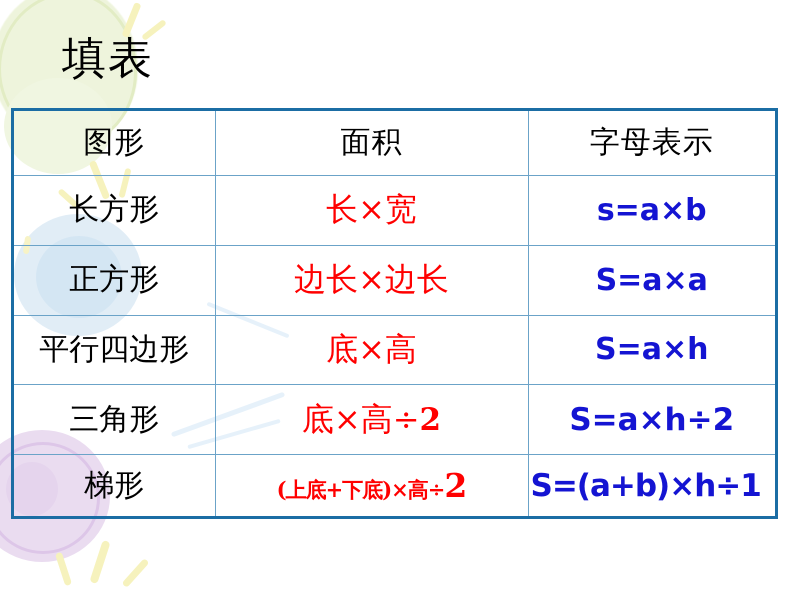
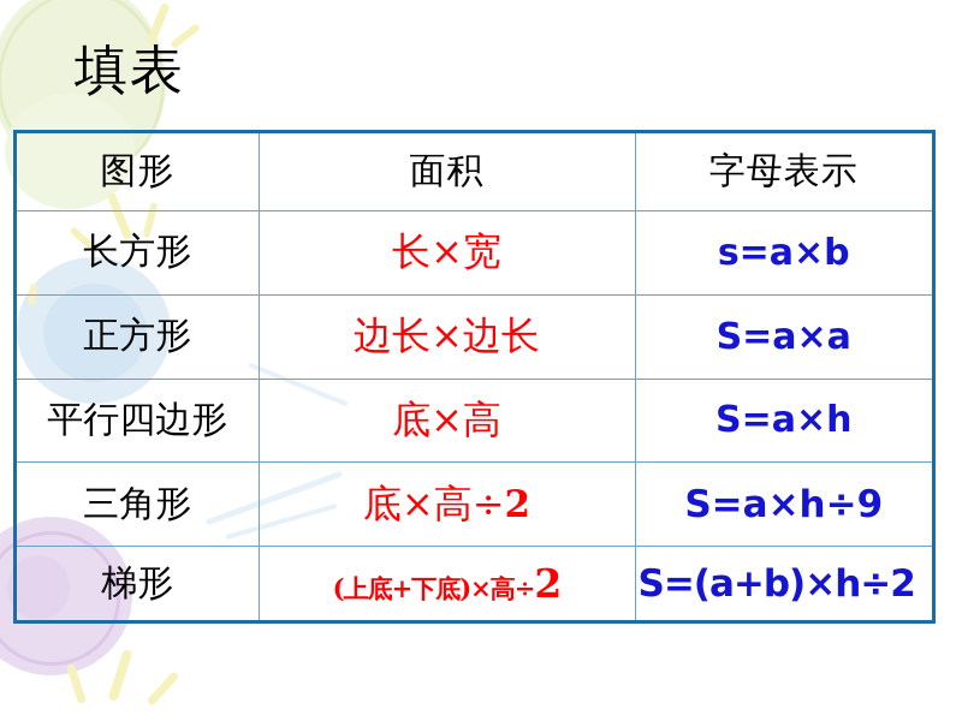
  填表
  图形	面积	字母表示
  长方形	长×宽	s=a×b
  正方形	边长×边长	S=a×a
  平行四边形	底×高	S=a×h
- 三角形	底×高÷2	S=a×h÷2
+ 三角形	底×高÷2	S=a×h÷9
- 梯形	(上底+下底)×高÷2	S=(a+b)×h÷1
+ 梯形	(上底+下底)×高÷2	S=(a+b)×h÷2
